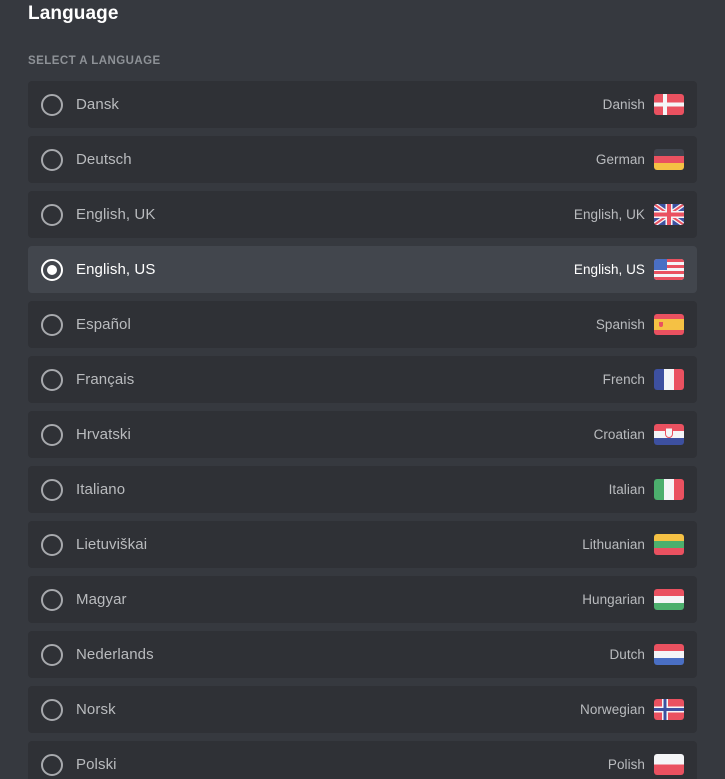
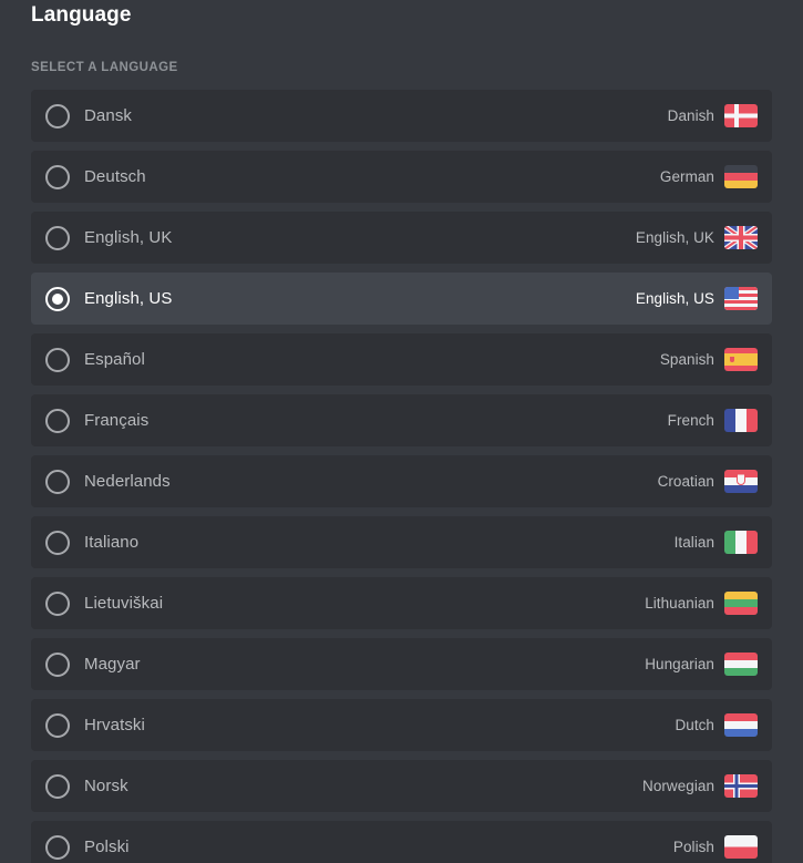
  Language
  SELECT A LANGUAGE
  Dansk
  Danish
  Deutsch
  German
  English, UK
  English, UK
  English, US
  English, US
  Español
  Spanish
  Français
  French
- Hrvatski
+ Nederlands
  Croatian
  Italiano
  Italian
  Lietuviškai
  Lithuanian
  Magyar
  Hungarian
- Nederlands
+ Hrvatski
  Dutch
  Norsk
  Norwegian
  Polski
  Polish
